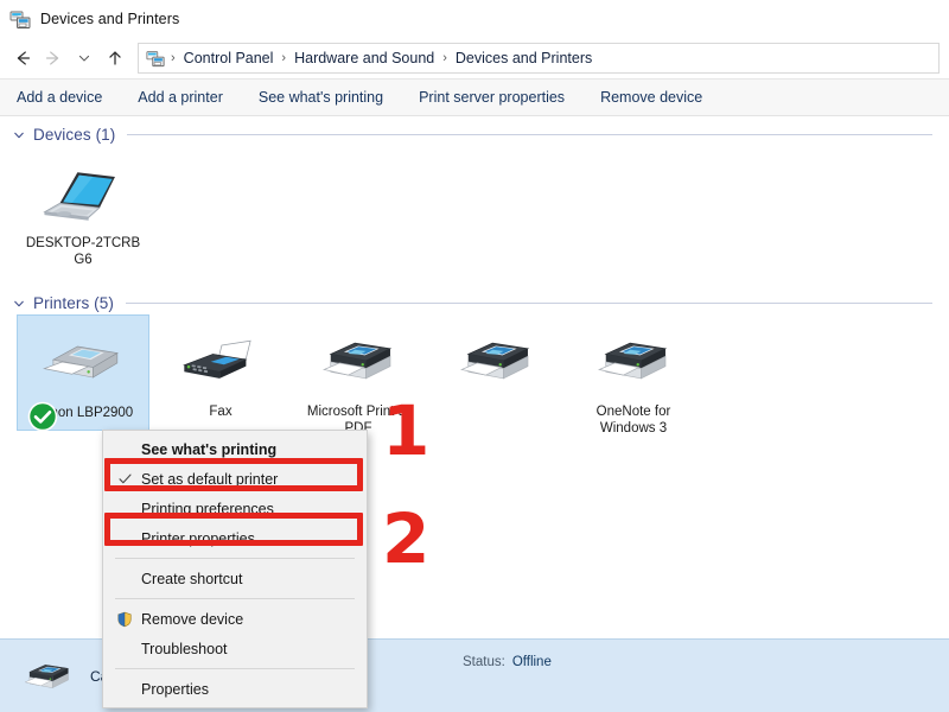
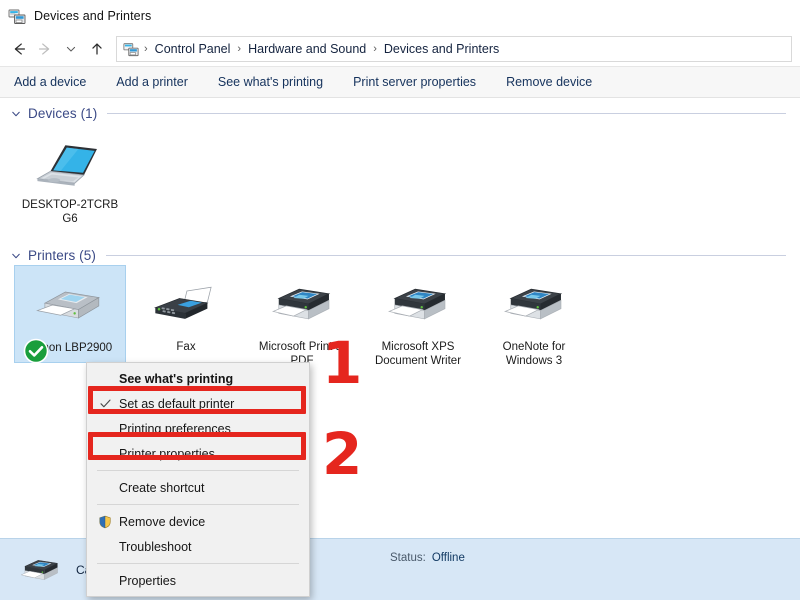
  Devices and Printers
  ›
  Control Panel
  ›
  Hardware and Sound
  ›
  Devices and Printers
  Add a device
  Add a printer
  See what's printing
  Print server properties
  Remove device
  Devices (1)
  DESKTOP-2TCRB G6
  Printers (5)
  on LBP2900
  Fax
  Microsoft Print to PDF
+ Microsoft XPS Document Writer
  OneNote for Windows 3
  Status:
  Offline
  See what's printing
  Set as default printer
  Printing preferences
  Printer properties
  Create shortcut
  Remove device
  Troubleshoot
  Properties
  1
  2
